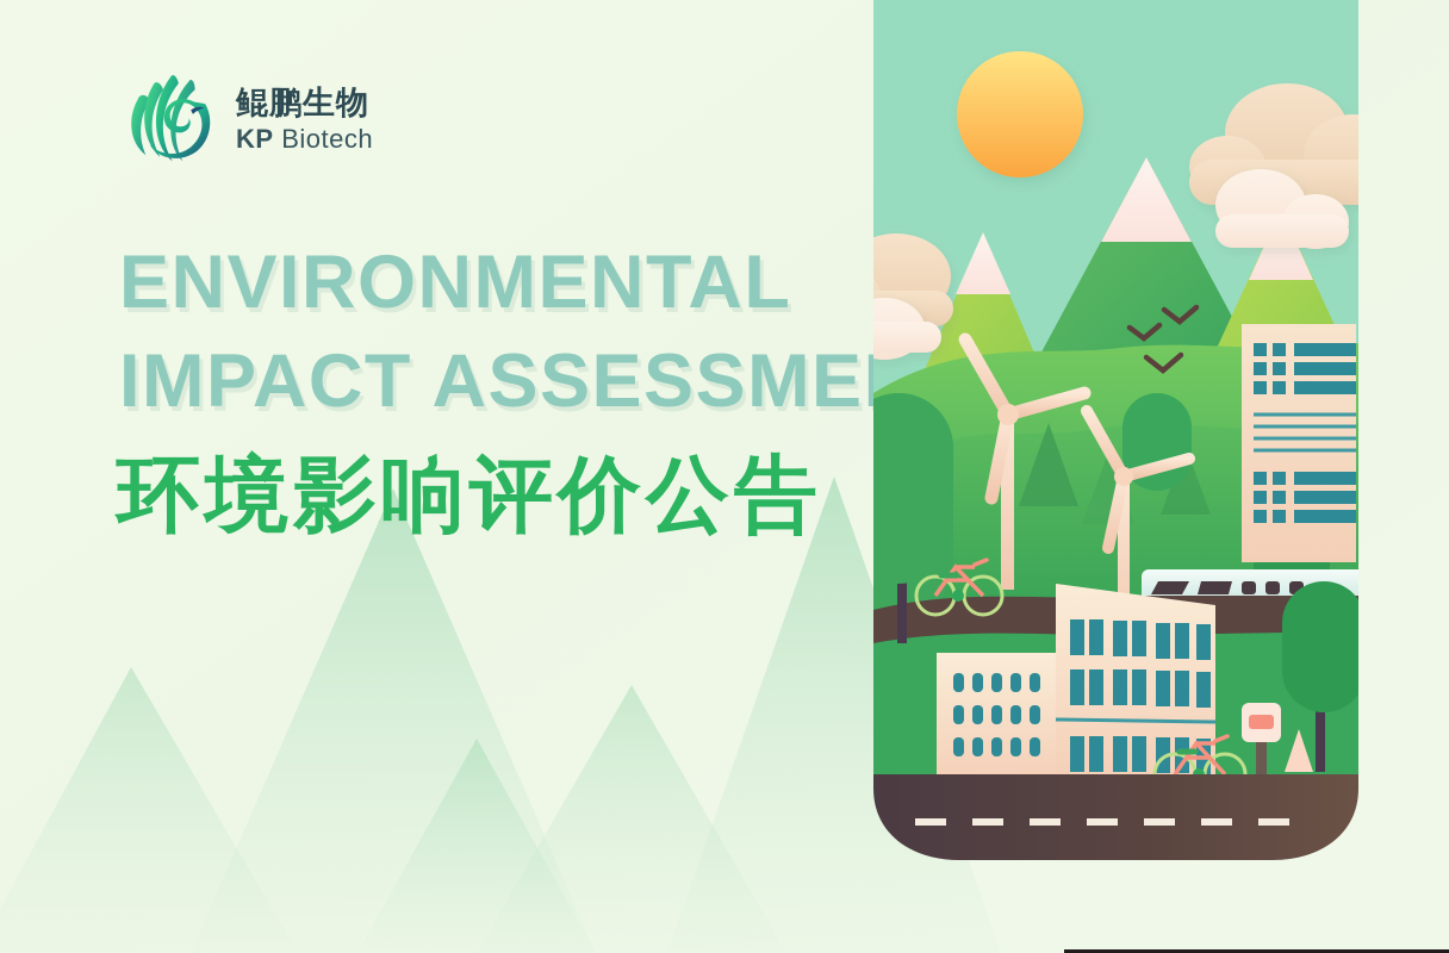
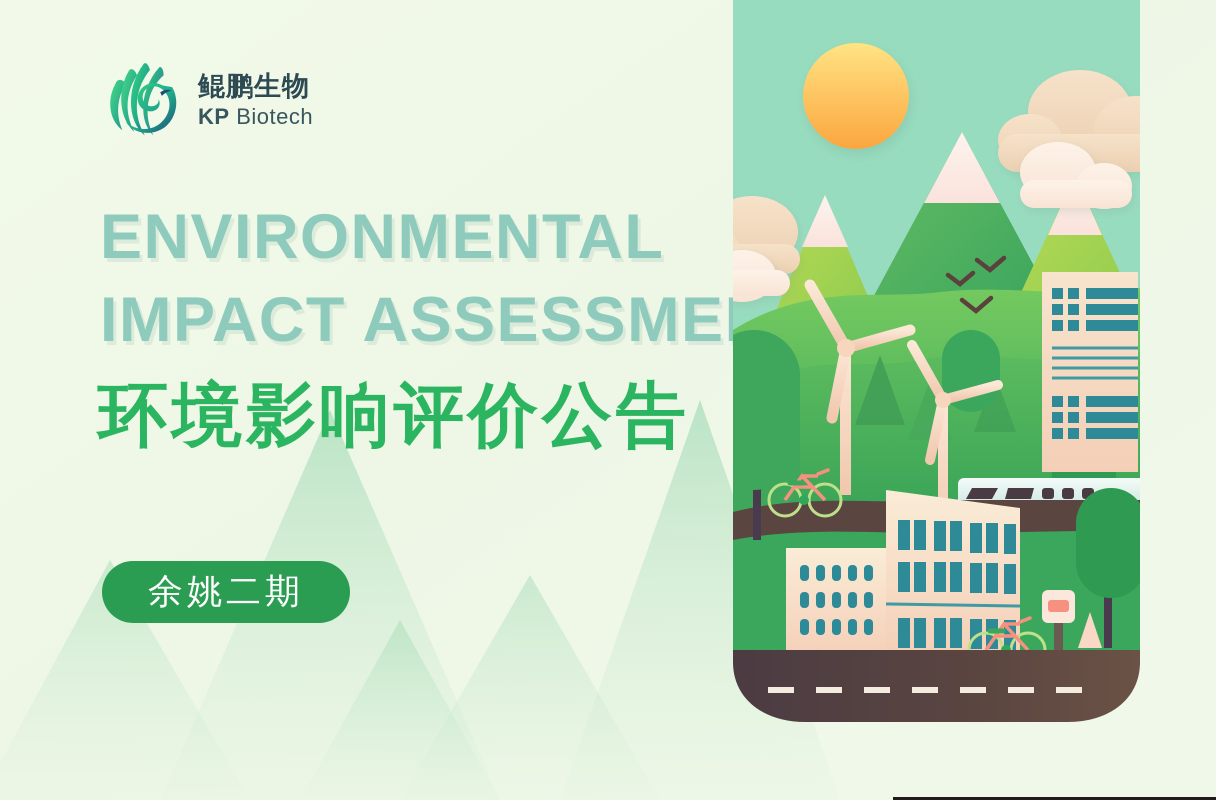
  鲲鹏生物
  KP Biotech
  ENVIRONMENTAL
  IMPACT ASSESSME
  环境影响评价公告
+ 余姚二期
